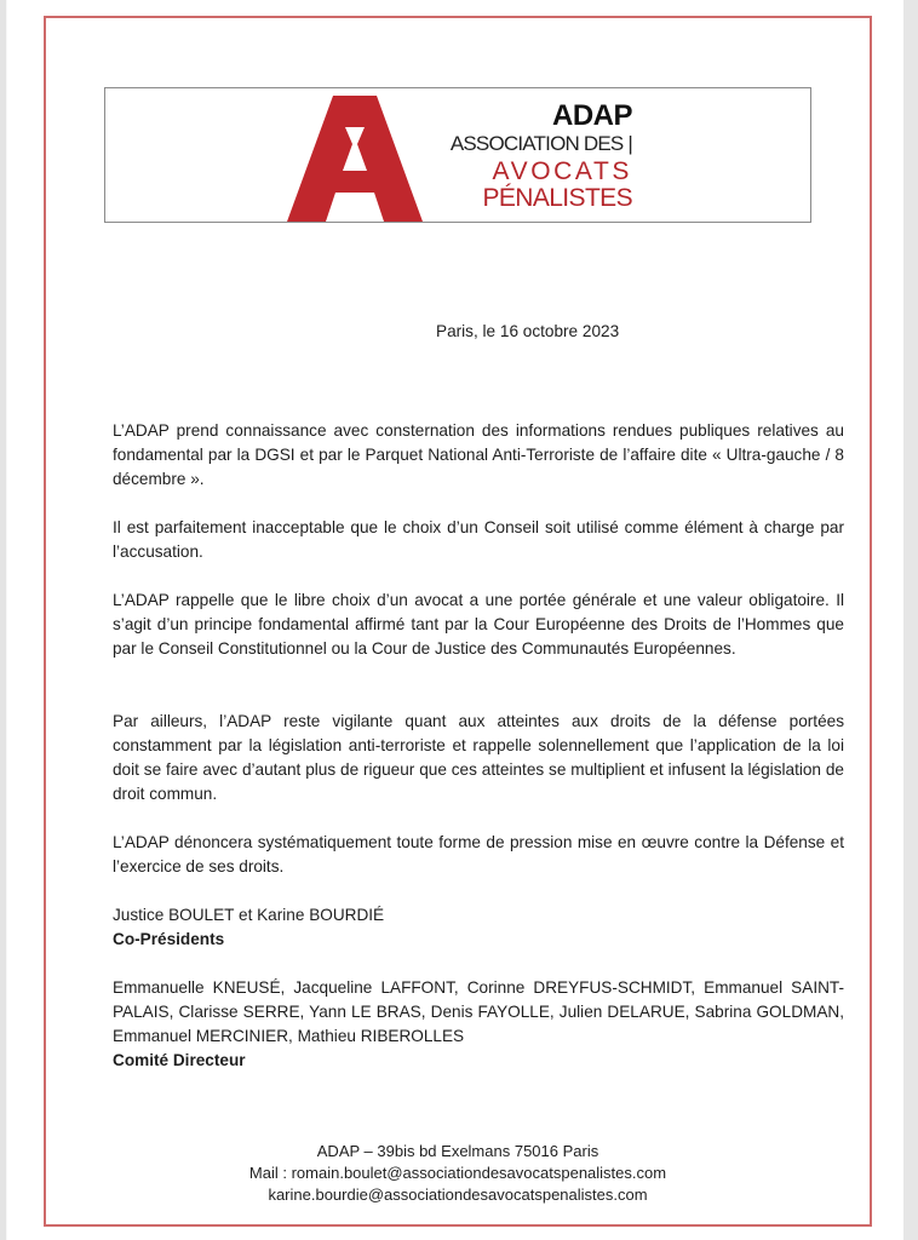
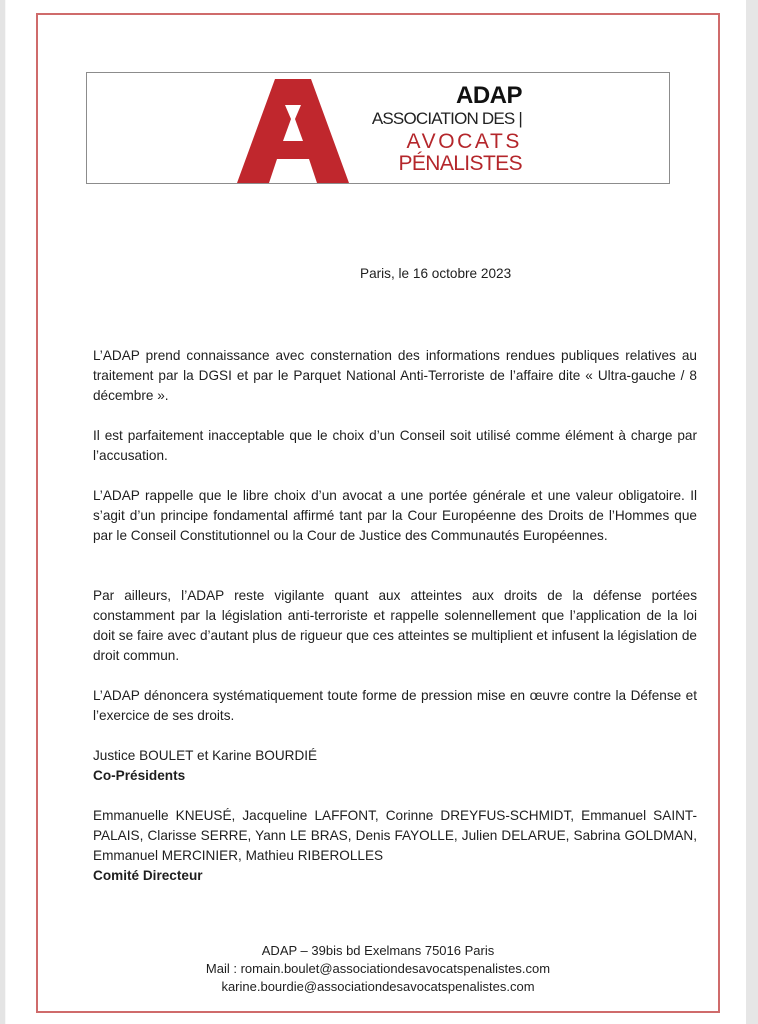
  ADAP
  ASSOCIATION DES |
  AVOCATS
  PÉNALISTES
  Paris, le 16 octobre 2023
- L’ADAP prend connaissance avec consternation des informations rendues publiques relatives au fondamental par la DGSI et par le Parquet National Anti-Terroriste de l’affaire dite « Ultra-gauche / 8 décembre ».
+ L’ADAP prend connaissance avec consternation des informations rendues publiques relatives au traitement par la DGSI et par le Parquet National Anti-Terroriste de l’affaire dite « Ultra-gauche / 8 décembre ».
  Il est parfaitement inacceptable que le choix d’un Conseil soit utilisé comme élément à charge par l’accusation.
  L’ADAP rappelle que le libre choix d’un avocat a une portée générale et une valeur obligatoire. Il s’agit d’un principe fondamental affirmé tant par la Cour Européenne des Droits de l’Hommes que par le Conseil Constitutionnel ou la Cour de Justice des Communautés Européennes.
  Par ailleurs, l’ADAP reste vigilante quant aux atteintes aux droits de la défense portées constamment par la législation anti-terroriste et rappelle solennellement que l’application de la loi doit se faire avec d’autant plus de rigueur que ces atteintes se multiplient et infusent la législation de droit commun.
  L’ADAP dénoncera systématiquement toute forme de pression mise en œuvre contre la Défense et l’exercice de ses droits.
  Justice BOULET et Karine BOURDIÉ
  Co-Présidents
  Emmanuelle KNEUSÉ, Jacqueline LAFFONT, Corinne DREYFUS-SCHMIDT, Emmanuel SAINT-PALAIS, Clarisse SERRE, Yann LE BRAS, Denis FAYOLLE, Julien DELARUE, Sabrina GOLDMAN, Emmanuel MERCINIER, Mathieu RIBEROLLES
  Comité Directeur
  ADAP – 39bis bd Exelmans 75016 Paris
  Mail : romain.boulet@associationdesavocatspenalistes.com
  karine.bourdie@associationdesavocatspenalistes.com
